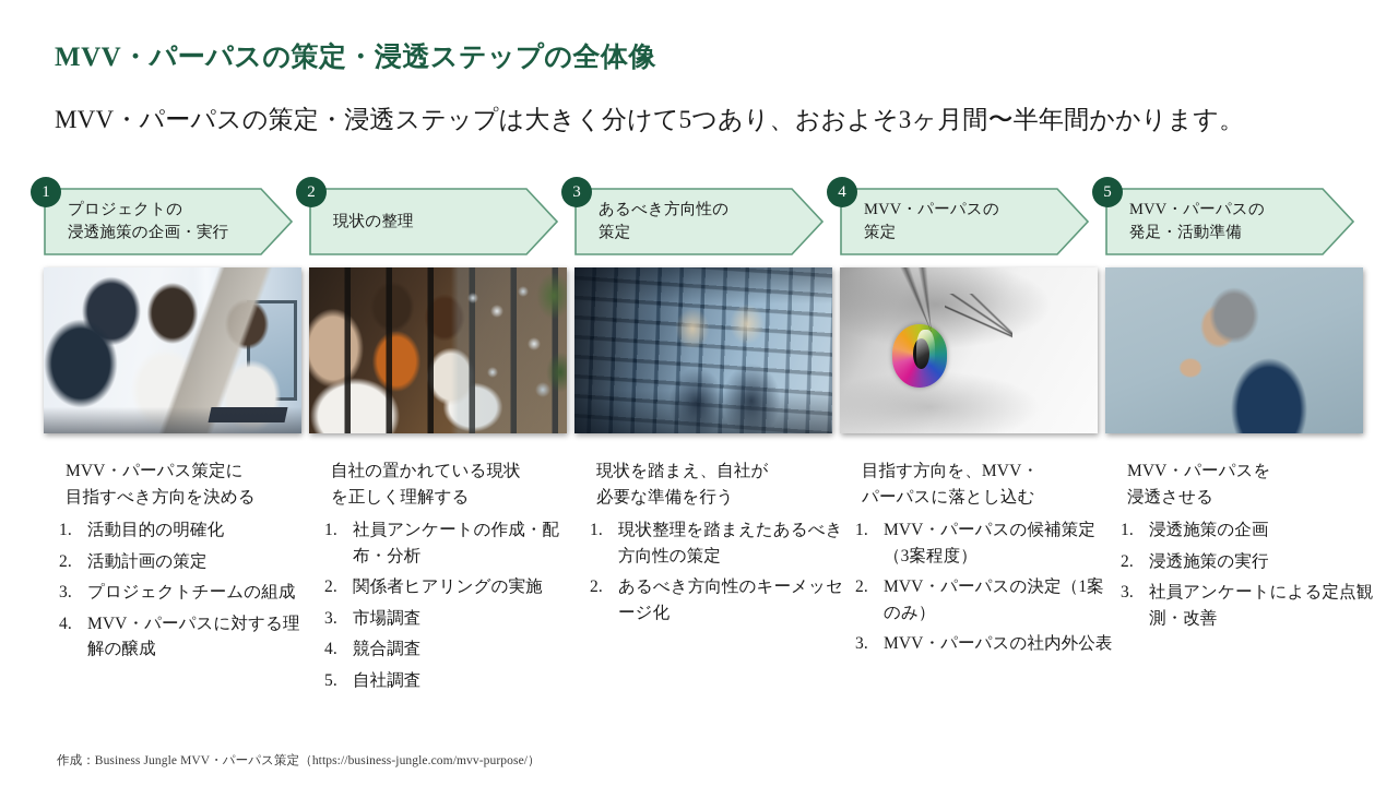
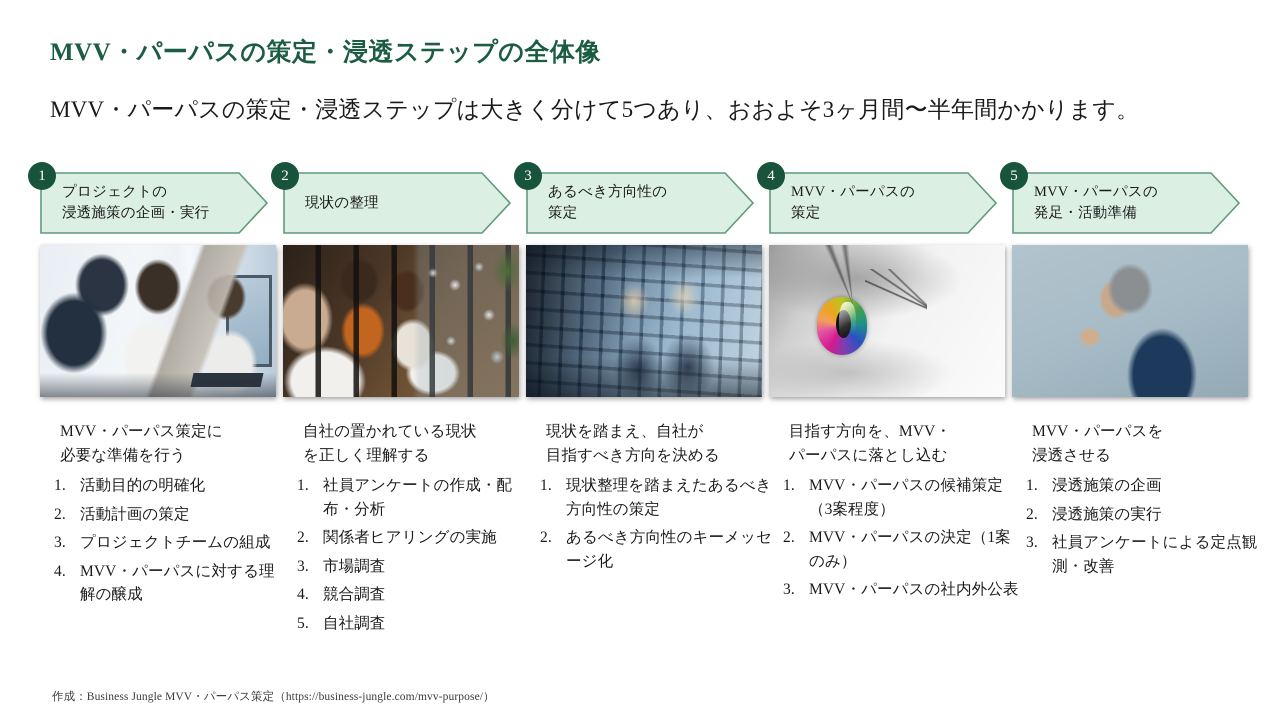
  MVV・パーパスの策定・浸透ステップの全体像
  MVV・パーパスの策定・浸透ステップは大きく分けて5つあり、おおよそ3ヶ月間〜半年間かかります。
  1
  プロジェクトの
  浸透施策の企画・実行
  2
  現状の整理
  3
  あるべき方向性の
  策定
  4
  MVV・パーパスの
  策定
  5
  MVV・パーパスの
  発足・活動準備
  MVV・パーパス策定に
- 目指すべき方向を決める
+ 必要な準備を行う
  1.
  活動目的の明確化
  2.
  活動計画の策定
  3.
  プロジェクトチームの組成
  4.
  MVV・パーパスに対する理解の醸成
  自社の置かれている現状
  を正しく理解する
  1.
  社員アンケートの作成・配布・分析
  2.
  関係者ヒアリングの実施
  3.
  市場調査
  4.
  競合調査
  5.
  自社調査
  現状を踏まえ、自社が
- 必要な準備を行う
+ 目指すべき方向を決める
  1.
  現状整理を踏まえたあるべき方向性の策定
  2.
  あるべき方向性のキーメッセージ化
  目指す方向を、MVV・
  パーパスに落とし込む
  1.
  MVV・パーパスの候補策定（3案程度）
  2.
  MVV・パーパスの決定（1案のみ）
  3.
  MVV・パーパスの社内外公表
  MVV・パーパスを
  浸透させる
  1.
  浸透施策の企画
  2.
  浸透施策の実行
  3.
  社員アンケートによる定点観測・改善
  作成：Business Jungle MVV・パーパス策定（https://business-jungle.com/mvv-purpose/）
